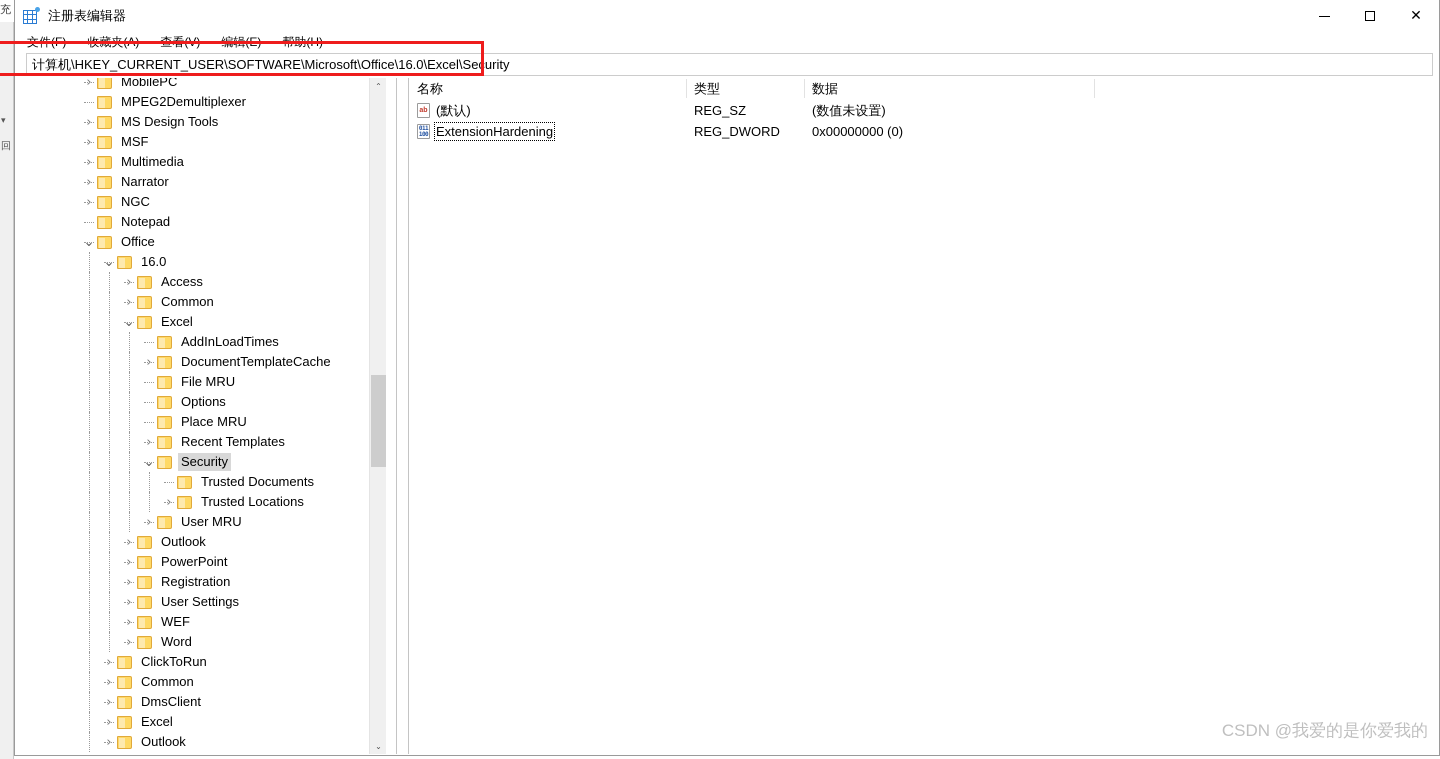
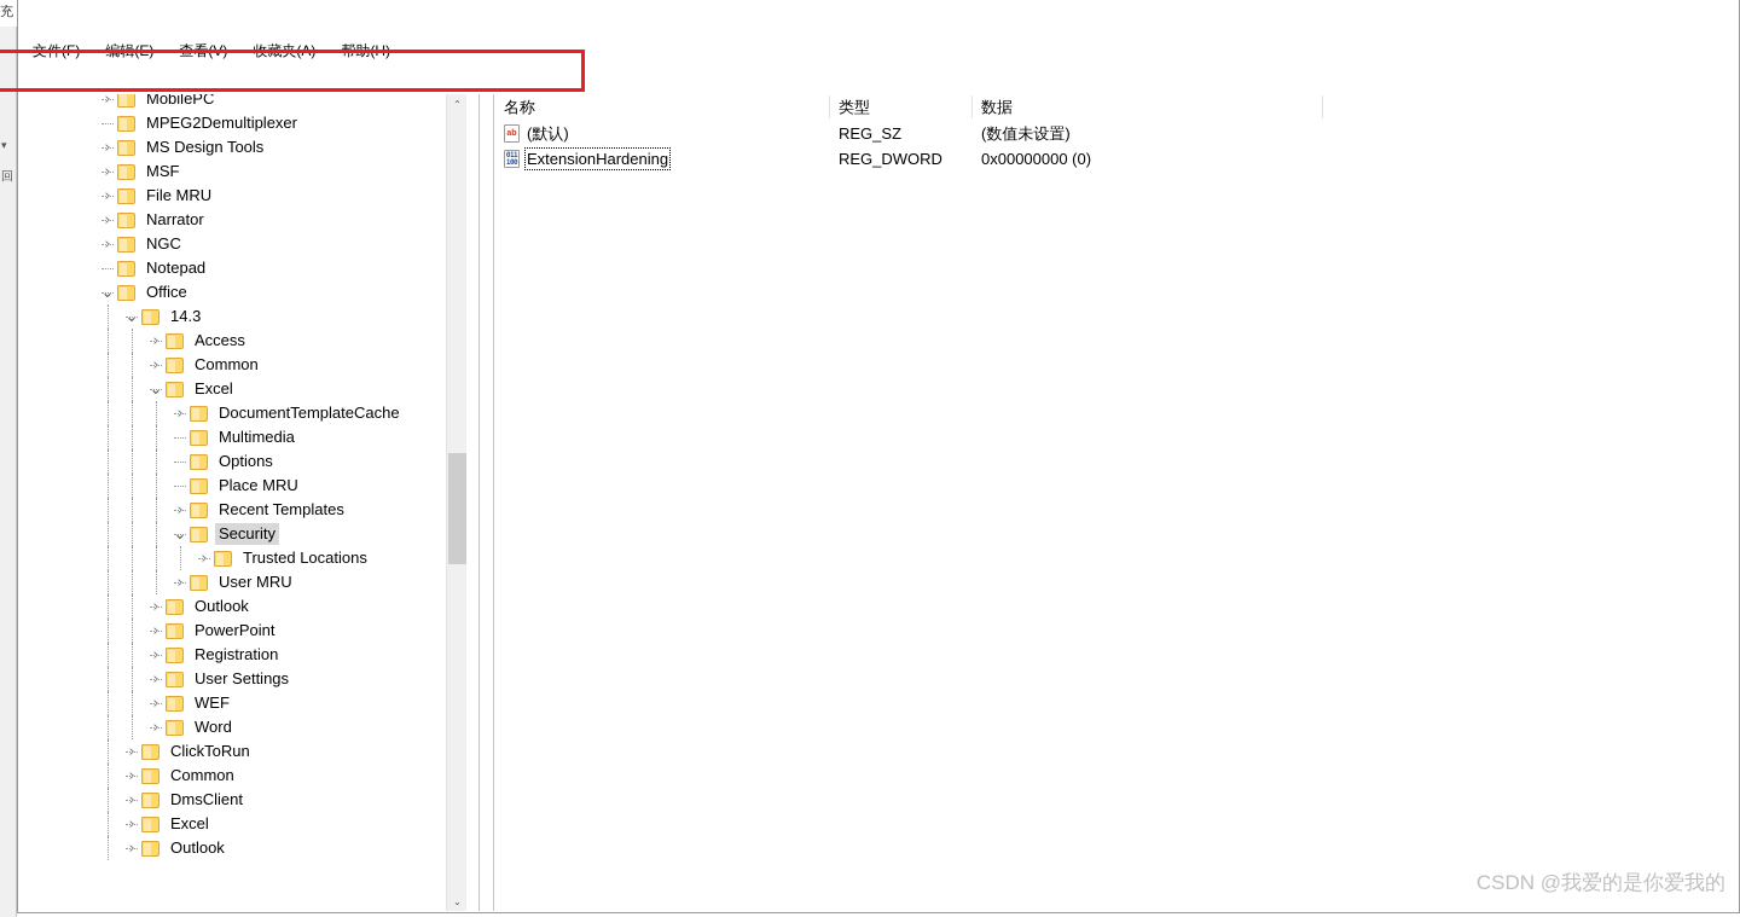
  充
  ▾
  回
- 注册表编辑器
- ✕
  文件(F)
- 收藏夹(A)
+ 编辑(E)
  查看(V)
- 编辑(E)
+ 收藏夹(A)
  帮助(H)
- 计算机\HKEY_CURRENT_USER\SOFTWARE\Microsoft\Office\16.0\Excel\Security
  ›
  MobilePC
  MPEG2Demultiplexer
  ›
  MS Design Tools
  ›
  MSF
  ›
- Multimedia
+ File MRU
  ›
  Narrator
  ›
  NGC
  Notepad
  ⌄
  Office
  ⌄
- 16.0
+ 14.3
  ›
  Access
  ›
  Common
  ⌄
  Excel
- AddInLoadTimes
  ›
  DocumentTemplateCache
- File MRU
+ Multimedia
  Options
  Place MRU
  ›
  Recent Templates
  ⌄
  Security
- Trusted Documents
  ›
  Trusted Locations
  ›
  User MRU
  ›
  Outlook
  ›
  PowerPoint
  ›
  Registration
  ›
  User Settings
  ›
  WEF
  ›
  Word
  ›
  ClickToRun
  ›
  Common
  ›
  DmsClient
  ›
  Excel
  ›
  Outlook
  ⌃
  ⌄
  名称
  类型
  数据
  (默认)
  REG_SZ
  (数值未设置)
  ExtensionHardening
  REG_DWORD
  0x00000000 (0)
  CSDN @我爱的是你爱我的
